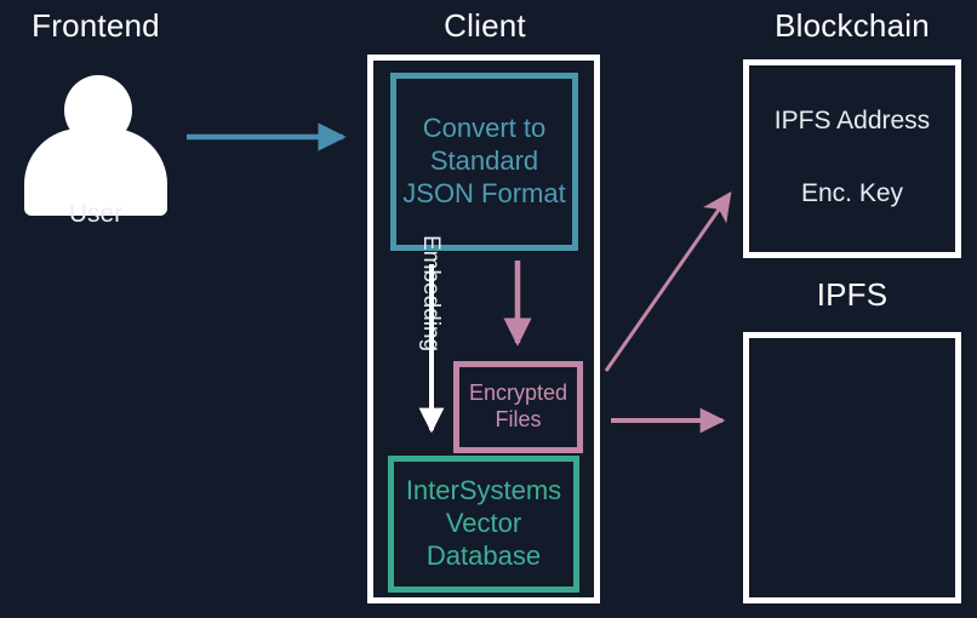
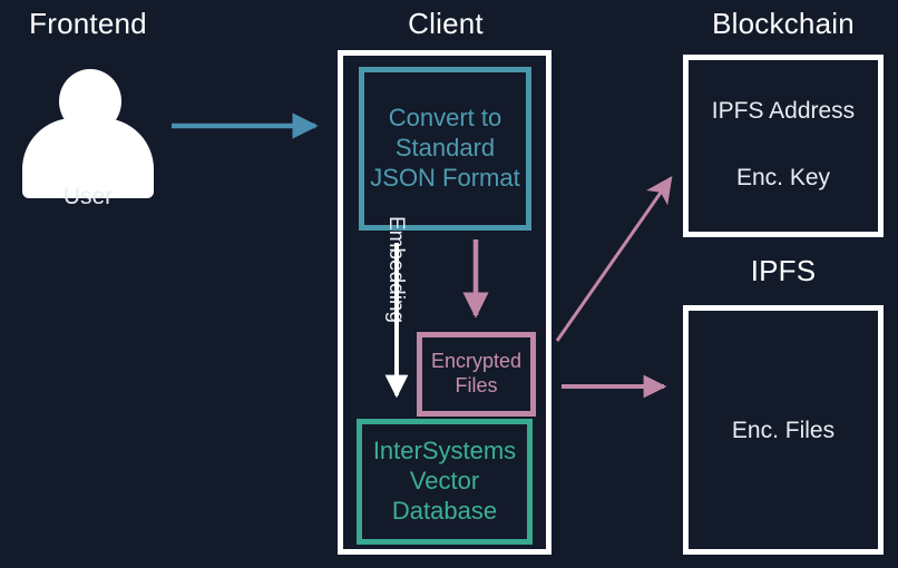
  Frontend
  Client
  Blockchain
  IPFS
  User
  Convert to Standard JSON Format
  Encrypted Files
  InterSystems Vector Database
  IPFS Address
  Enc. Key
+ Enc. Files
